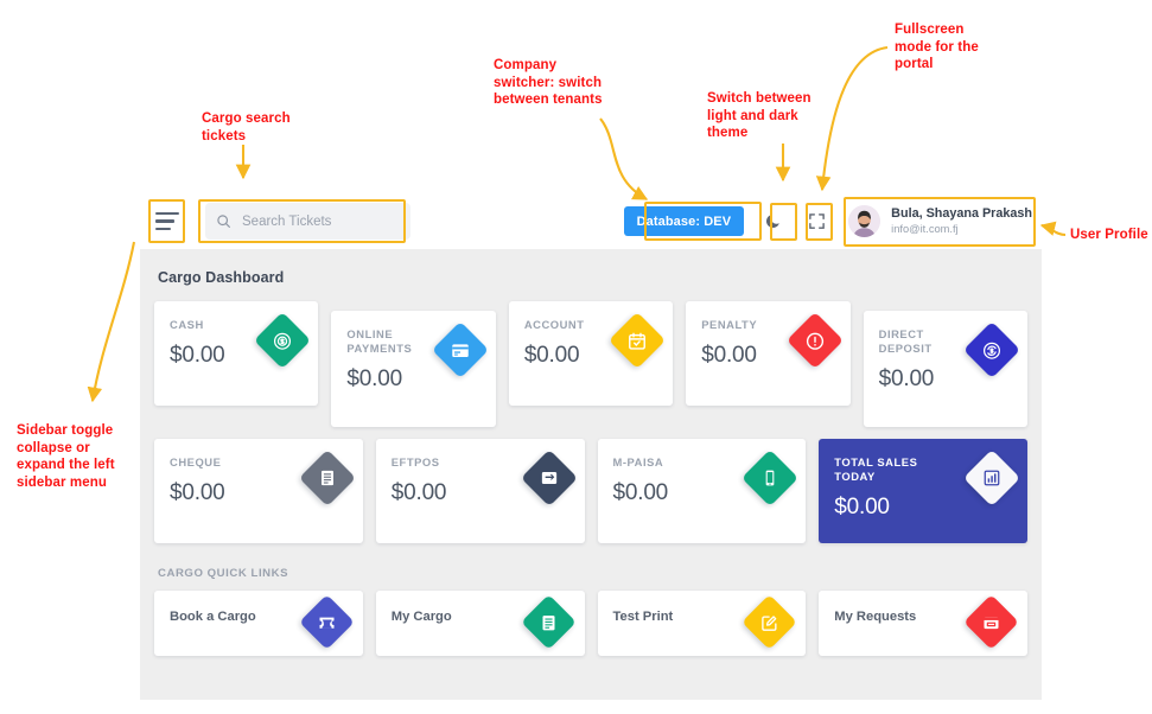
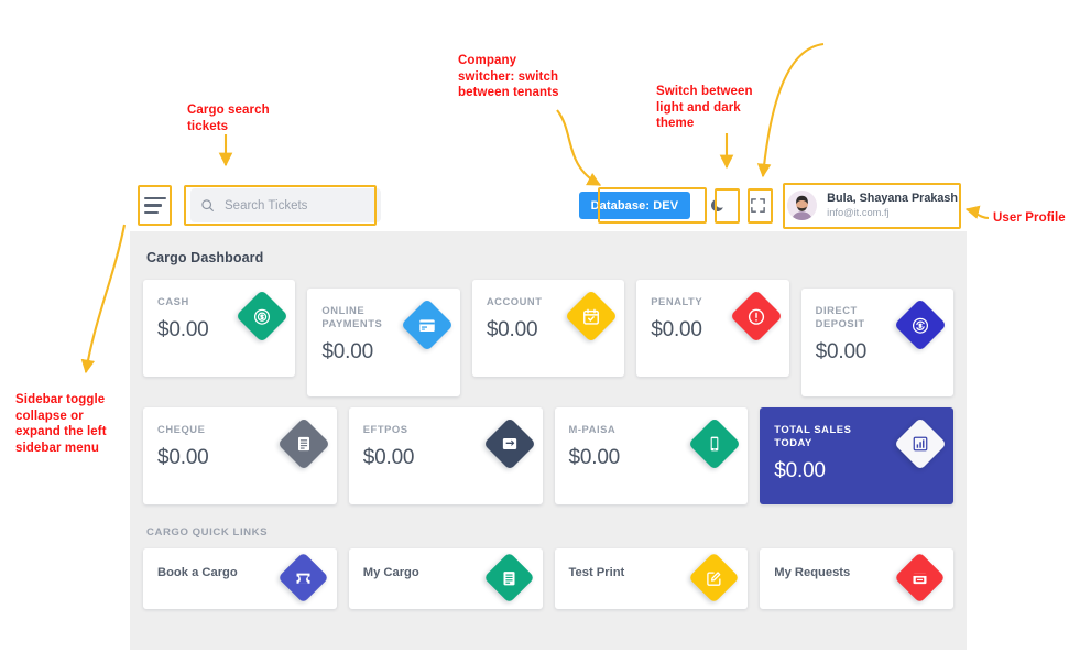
  Search Tickets
  Database: DEV
  Bula, Shayana Prakash
  info@it.com.fj
  Cargo Dashboard
  CASH
  $0.00
  ONLINE PAYMENTS
  $0.00
  ACCOUNT
  $0.00
  PENALTY
  $0.00
  DIRECT DEPOSIT
  $0.00
  CHEQUE
  $0.00
  EFTPOS
  $0.00
  M-PAISA
  $0.00
  TOTAL SALES TODAY
  $0.00
  CARGO QUICK LINKS
  Book a Cargo
  My Cargo
  Test Print
  My Requests
  Cargo search
  tickets
  Company
  switcher: switch
  between tenants
  Switch between
  light and dark
  theme
- Fullscreen
- mode for the
- portal
  User Profile
  Sidebar toggle
  collapse or
  expand the left
  sidebar menu
